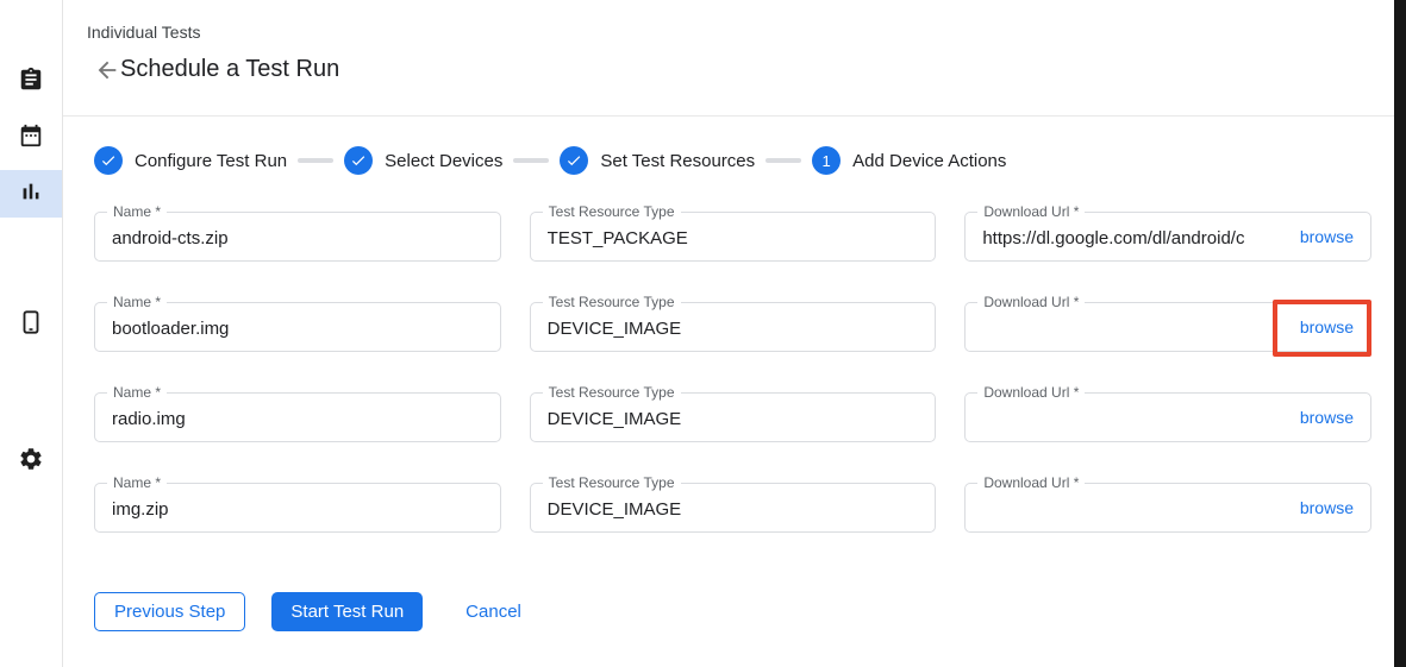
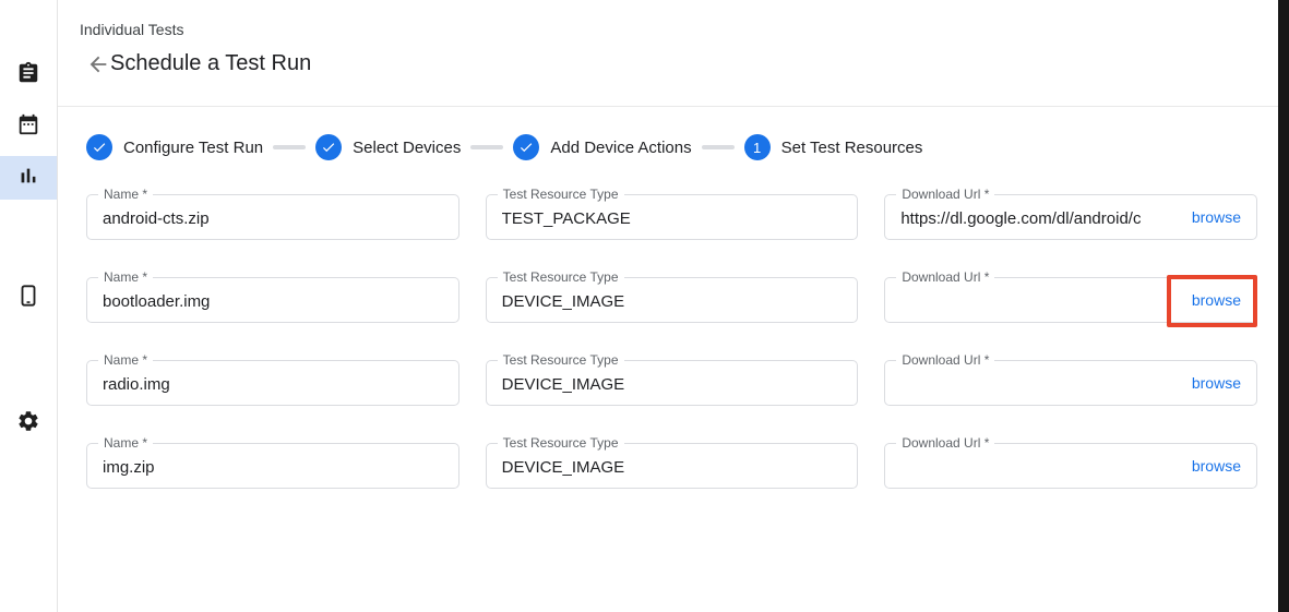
  Individual Tests
  Schedule a Test Run
  Configure Test Run
  Select Devices
- Set Test Resources
+ Add Device Actions
  1
- Add Device Actions
+ Set Test Resources
  Name *
  android-cts.zip
  Test Resource Type
  TEST_PACKAGE
  Download Url *
  https://dl.google.com/dl/android/c
  browse
  Name *
  bootloader.img
  Test Resource Type
  DEVICE_IMAGE
  Download Url *
  browse
  Name *
  radio.img
  Test Resource Type
  DEVICE_IMAGE
  Download Url *
  browse
  Name *
  img.zip
  Test Resource Type
  DEVICE_IMAGE
  Download Url *
  browse
- Previous Step
- Start Test Run
- Cancel
